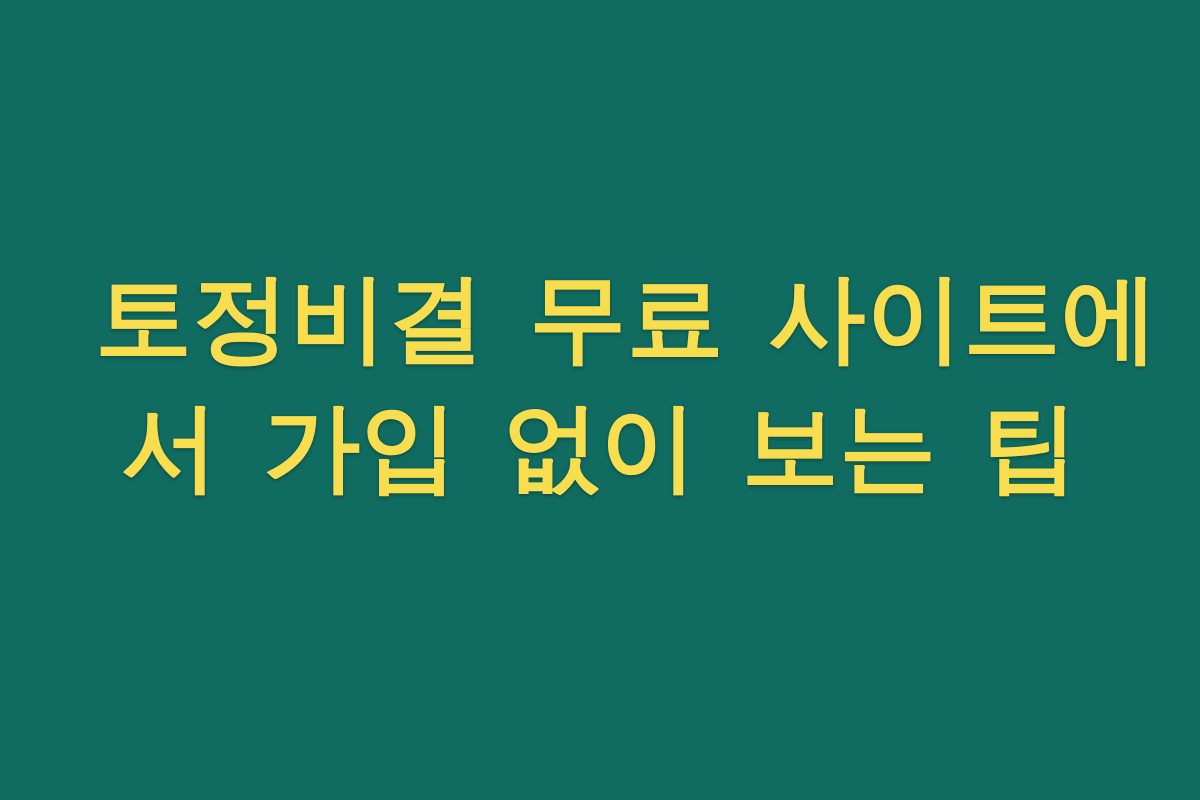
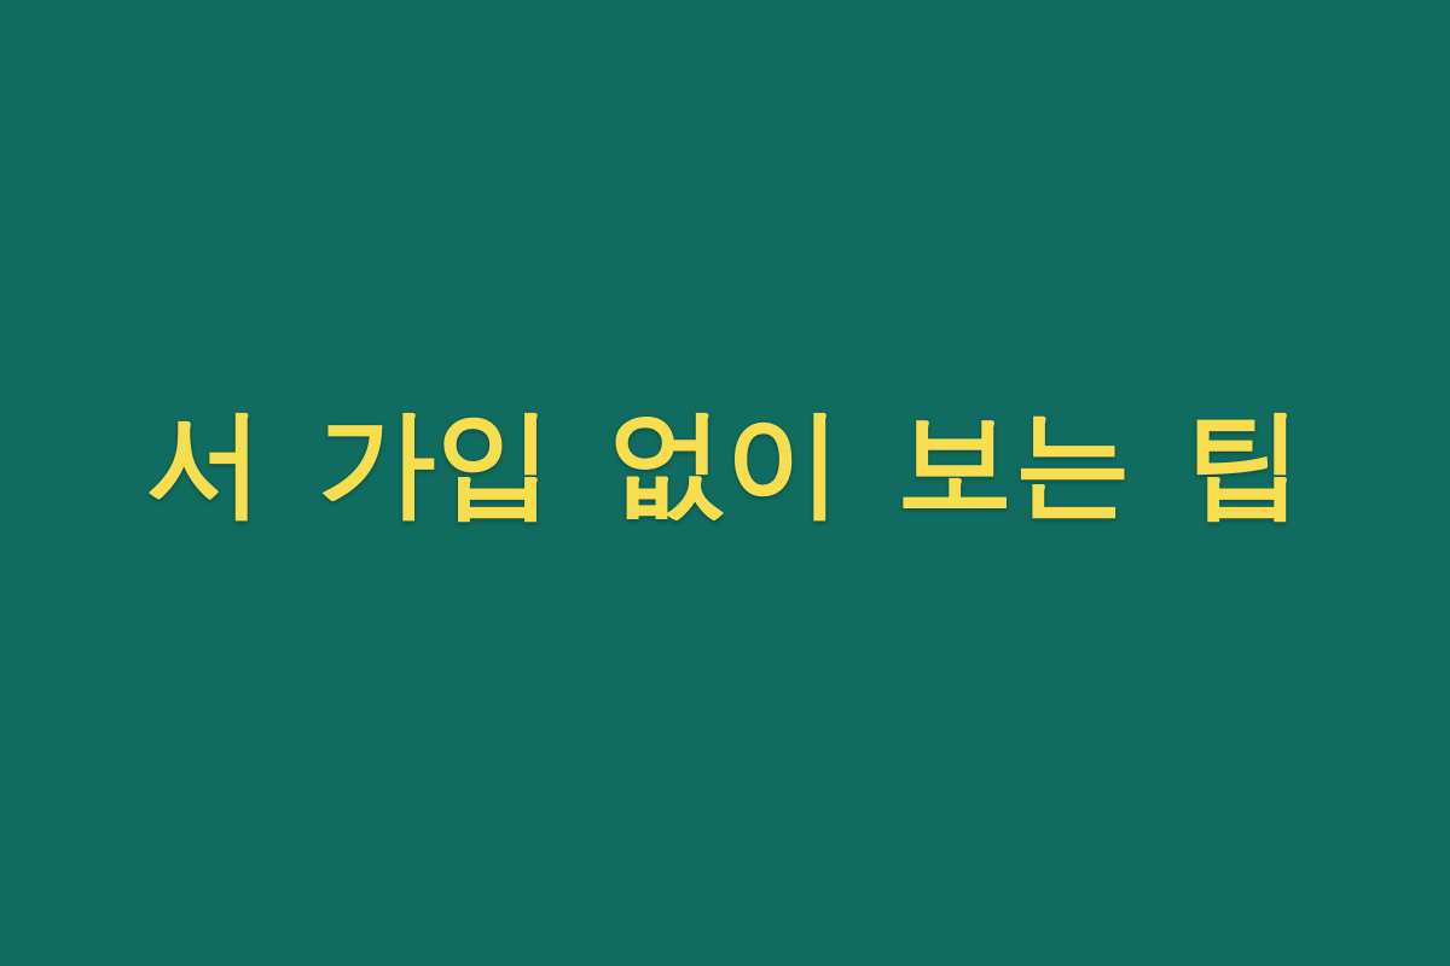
- 토정비결 무료 사이트에
  서 가입 없이 보는 팁
